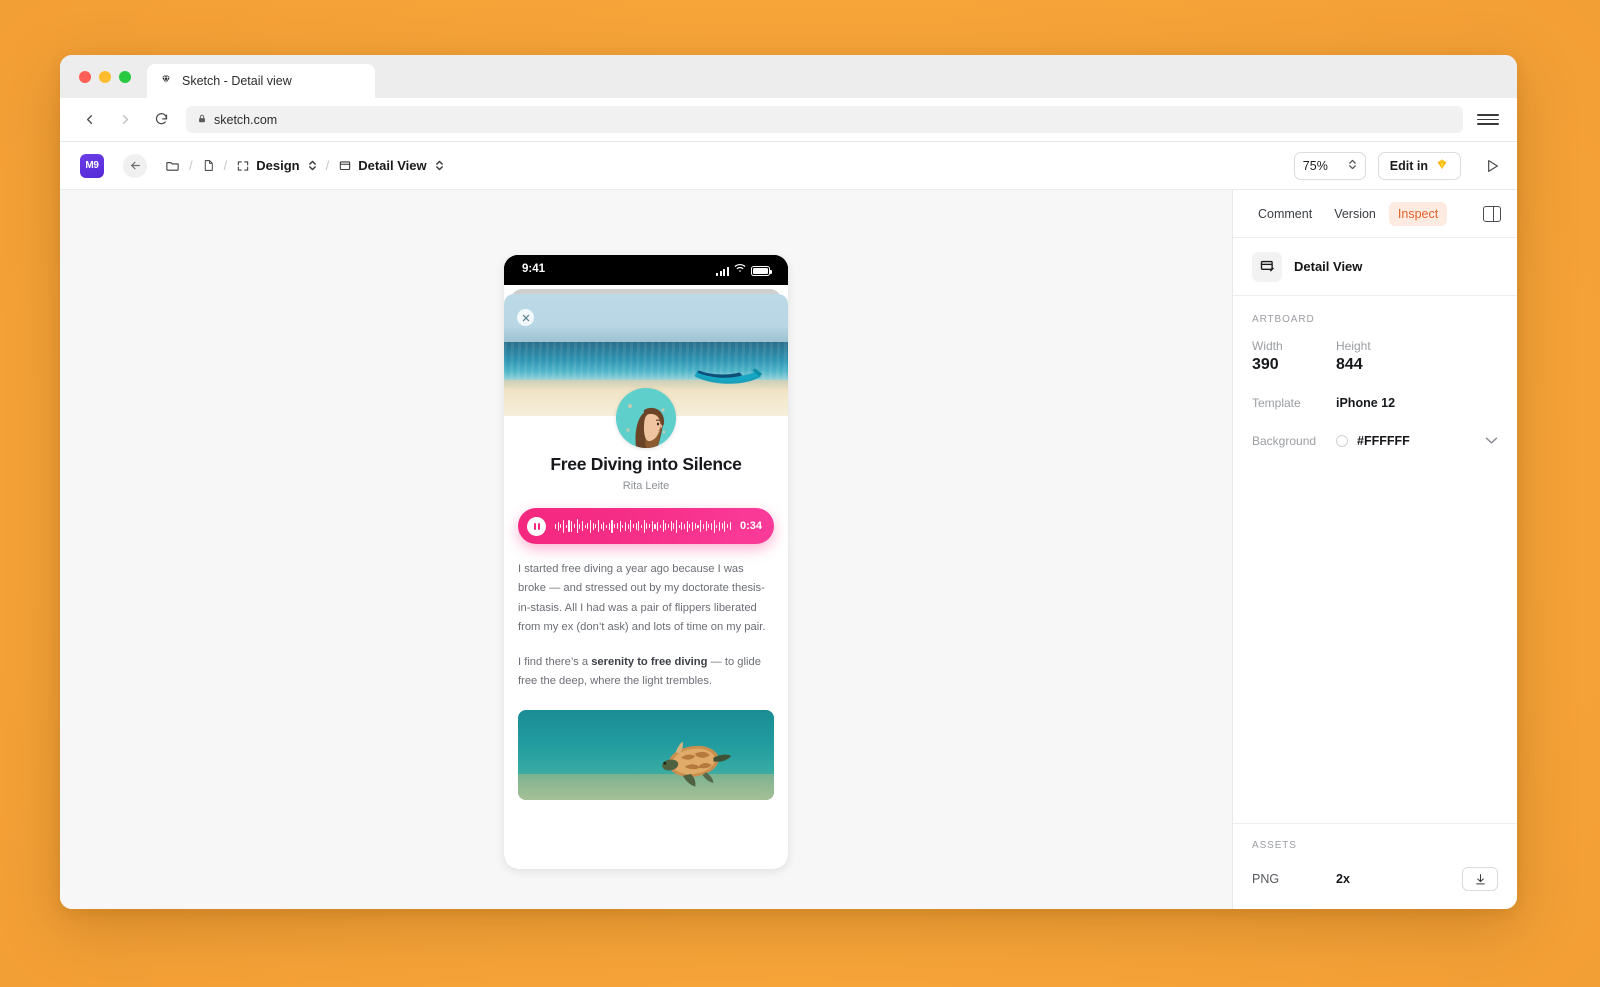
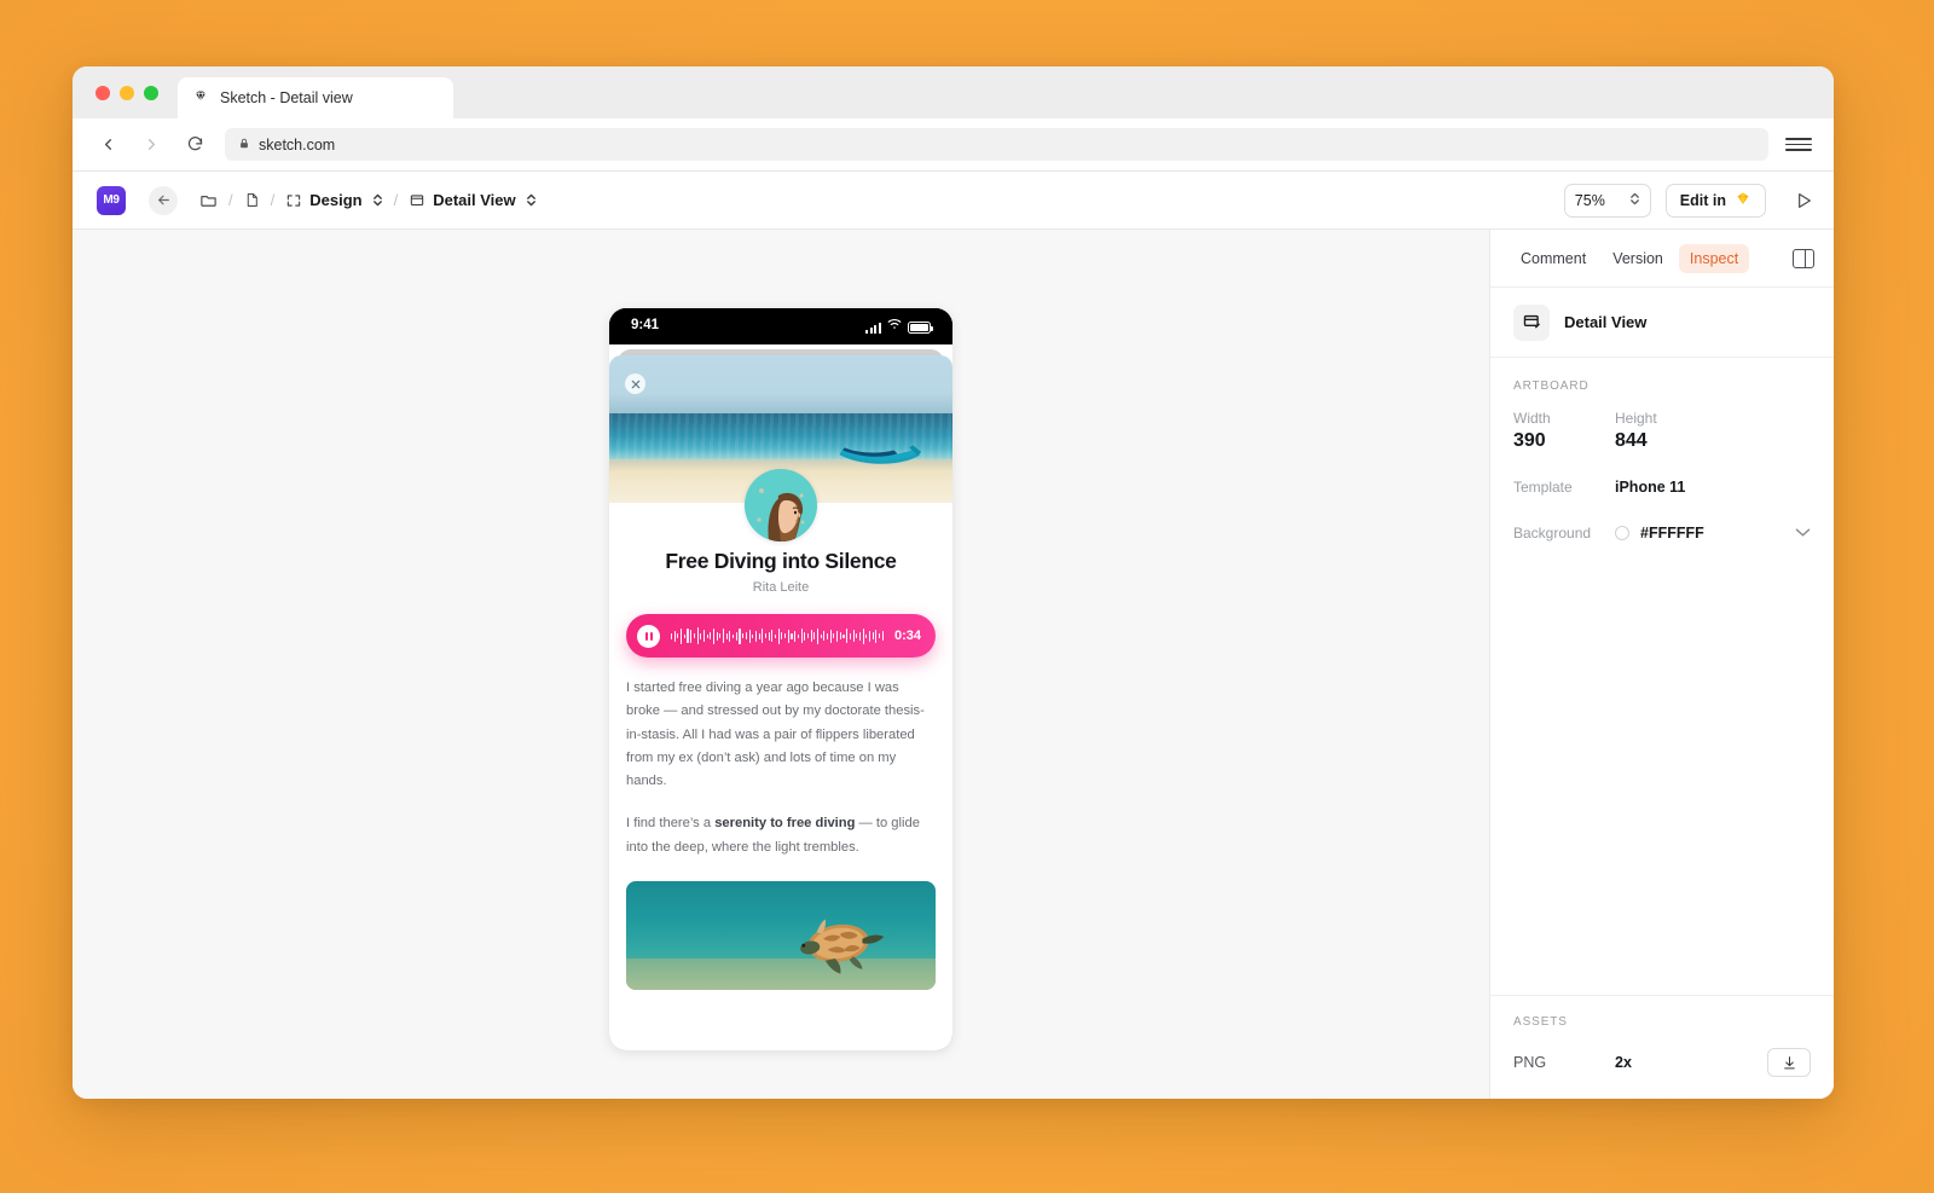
  Sketch - Detail view
  sketch.com
  M9
  /
  /
  Design
  /
  Detail View
  75%
  Edit in
  9:41
  Free Diving into Silence
  Rita Leite
  0:34
- I started free diving a year ago because I was broke — and stressed out by my doctorate thesis-in-stasis. All I had was a pair of flippers liberated from my ex (don’t ask) and lots of time on my pair.
+ I started free diving a year ago because I was broke — and stressed out by my doctorate thesis-in-stasis. All I had was a pair of flippers liberated from my ex (don’t ask) and lots of time on my hands.
- I find there’s a serenity to free diving — to glide free the deep, where the light trembles.
+ I find there’s a serenity to free diving — to glide into the deep, where the light trembles.
  Comment
  Version
  Inspect
  Detail View
  ARTBOARD
  Width
  390
  Height
  844
  Template
- iPhone 12
+ iPhone 11
  Background
  #FFFFFF
  ASSETS
  PNG
  2x
